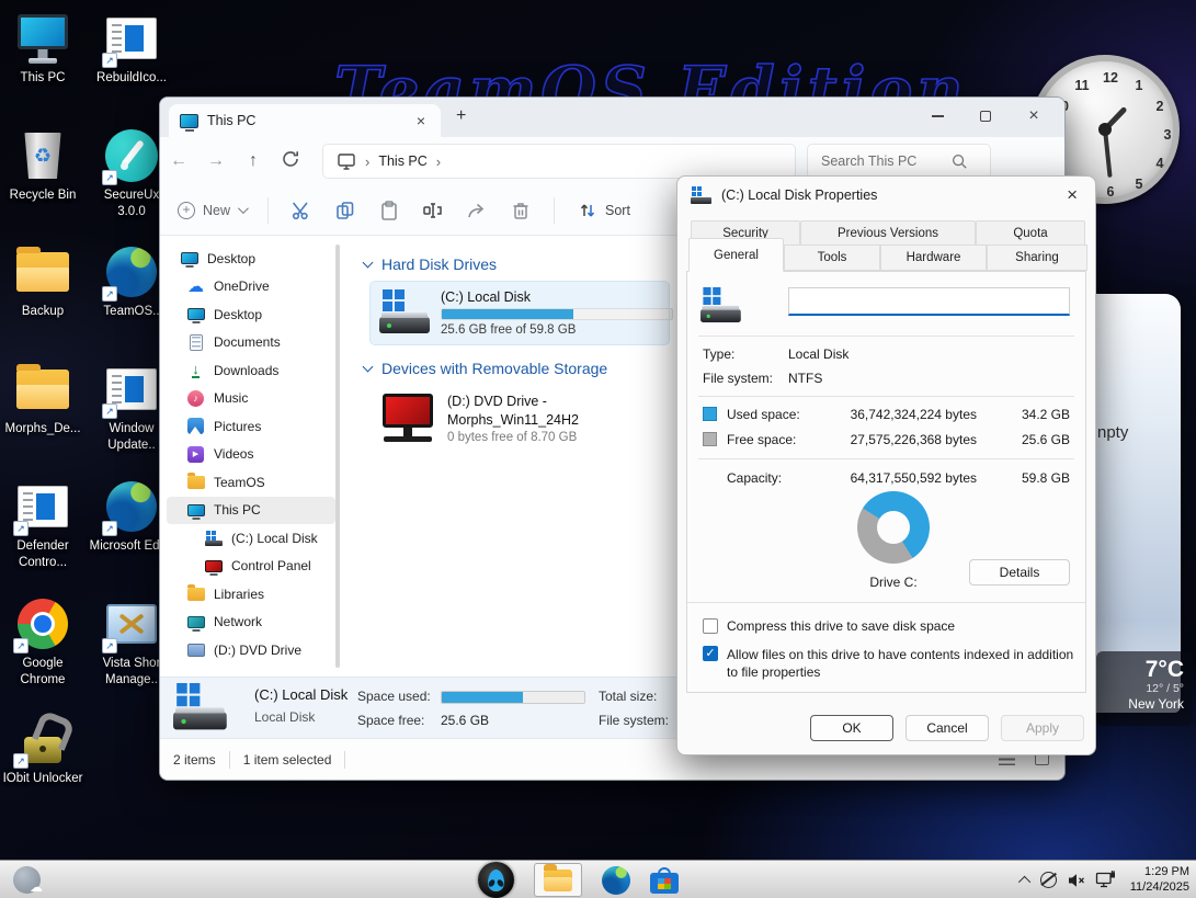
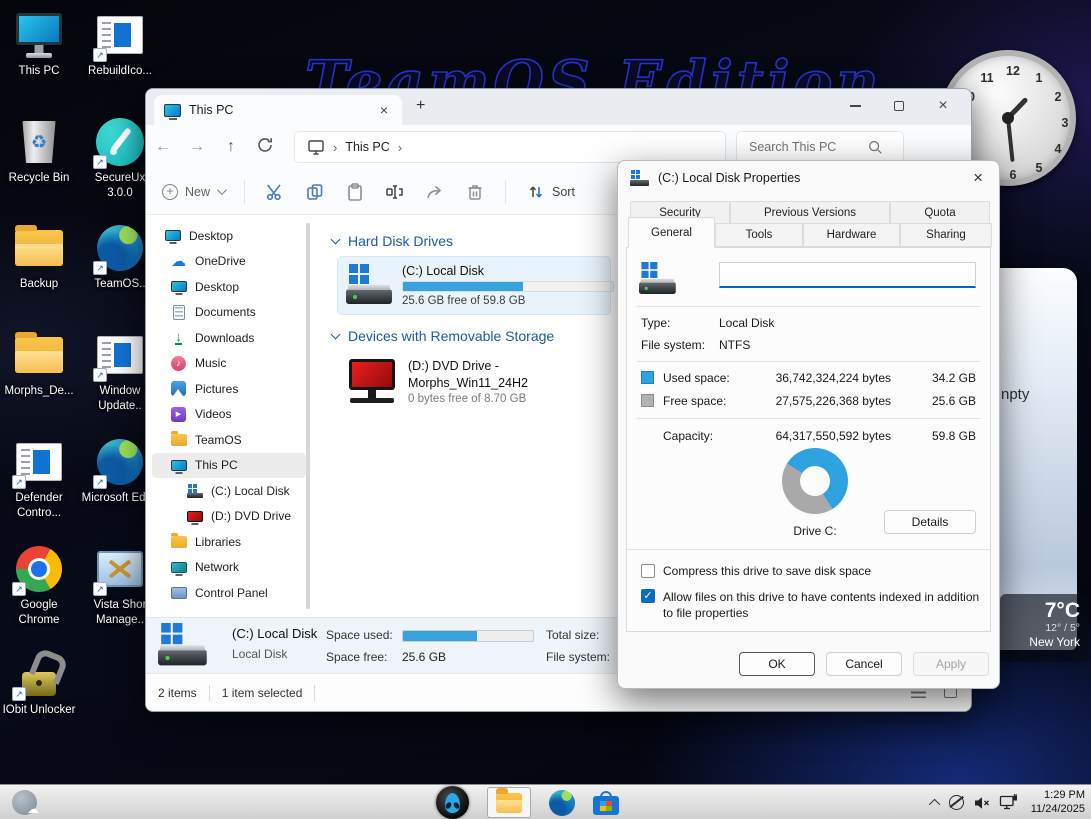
  TeamOS Edition
  This PC
  RebuildIco...
  Recycle Bin
  SecureUx 3.0.0
  Backup
  TeamOS..
  Morphs_De...
  Window Update..
  Defender Contro...
  Microsoft Ed
  Google Chrome
  Vista Sho Manage..
  IObit Unlocker
  12
  1
  2
  3
  4
  5
  6
  11
  npty
  7°C
  12° / 5°
  New York
  This PC
  ←
  →
  ↑
  This PC
  Search This PC
  New
  Sort
  Desktop
  OneDrive
  Desktop
  Documents
  Downloads
  Music
  Pictures
  Videos
  TeamOS
  This PC
  (C:) Local Disk
- Control Panel
+ (D:) DVD Drive
  Libraries
  Network
- (D:) DVD Drive
+ Control Panel
  Hard Disk Drives
  (C:) Local Disk
  25.6 GB free of 59.8 GB
  Devices with Removable Storage
  (D:) DVD Drive -
  Morphs_Win11_24H2
  0 bytes free of 8.70 GB
  (C:) Local Disk
  Local Disk
  Space used:
  Space free:
  25.6 GB
  Total size:
  File system:
  2 items
  1 item selected
  (C:) Local Disk Properties
  Security
  Previous Versions
  Quota
  General
  Tools
  Hardware
  Sharing
  Type:
  Local Disk
  File system:
  NTFS
  Used space:
  36,742,324,224 bytes
  34.2 GB
  Free space:
  27,575,226,368 bytes
  25.6 GB
  Capacity:
  64,317,550,592 bytes
  59.8 GB
  Drive C:
  Details
  Compress this drive to save disk space
  Allow files on this drive to have contents indexed in addition to file properties
  OK
  Cancel
  Apply
  1:29 PM
  11/24/2025
